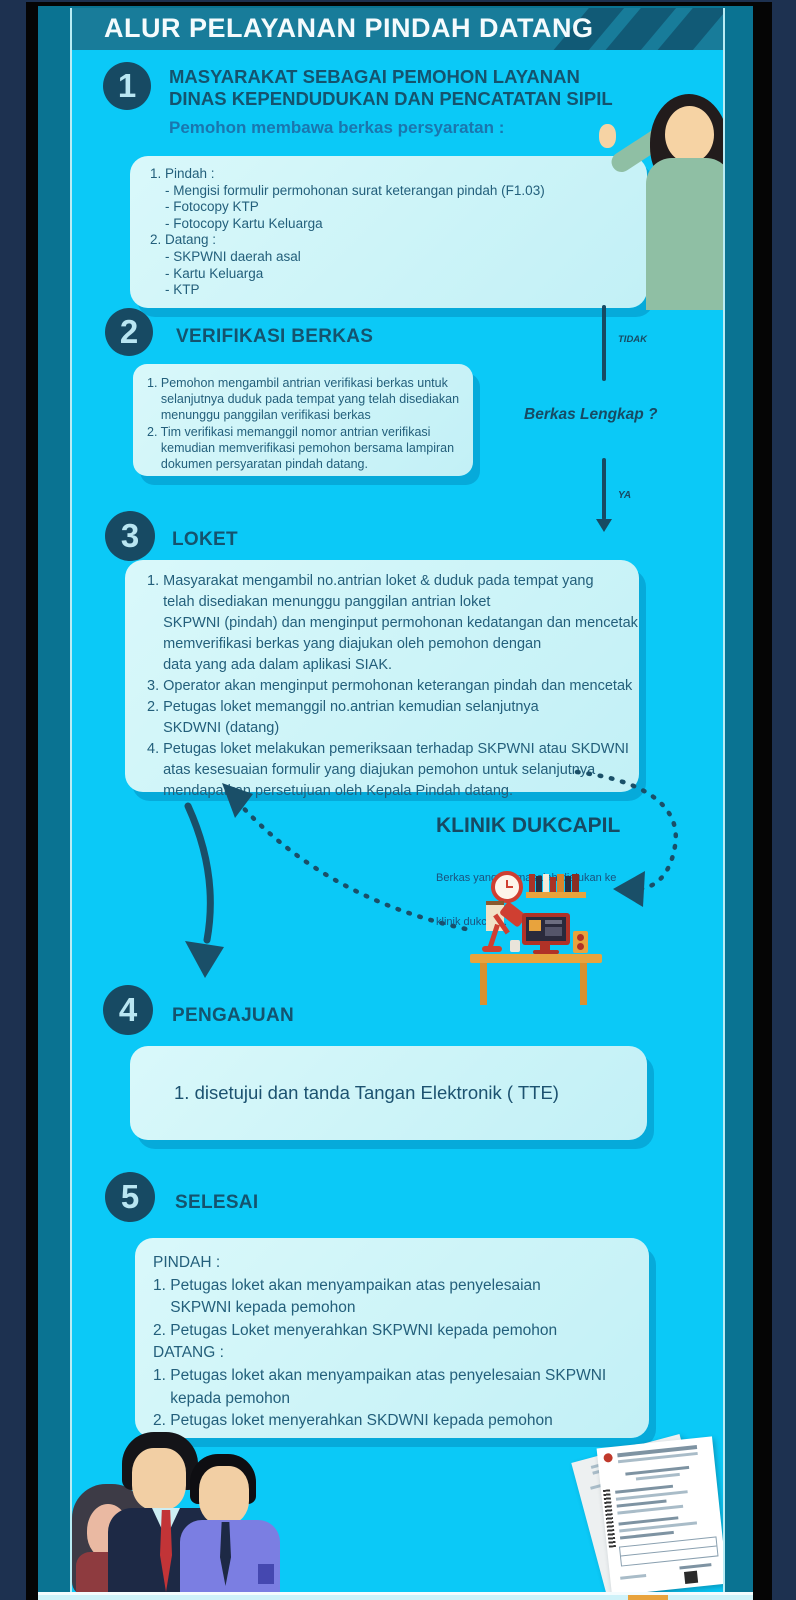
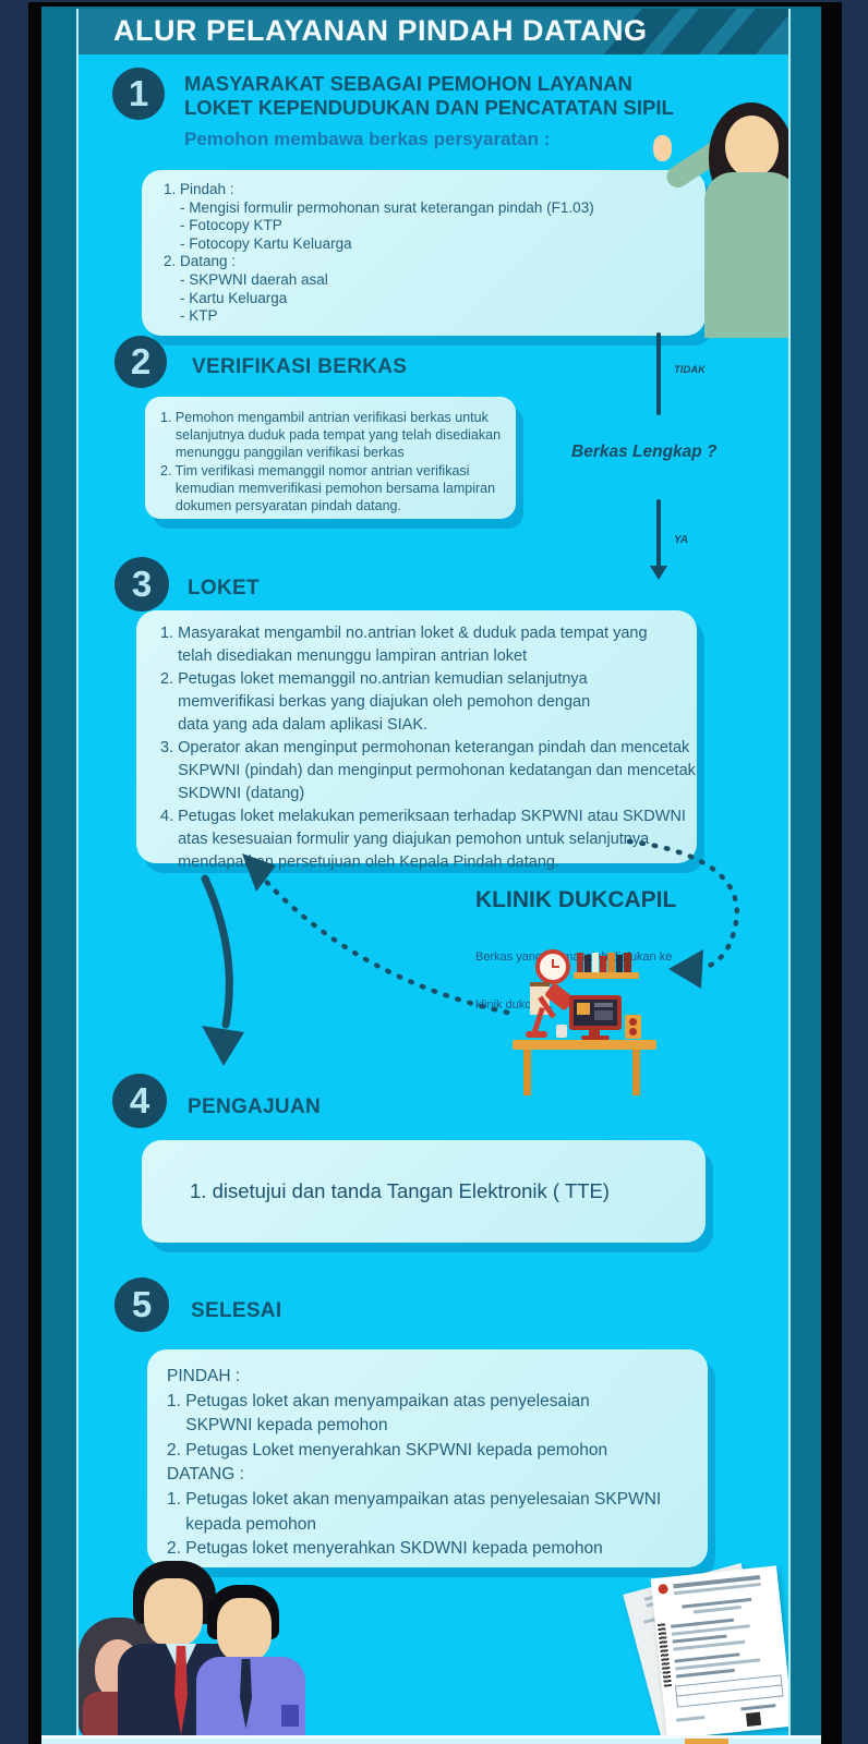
  ALUR PELAYANAN PINDAH DATANG
  1
  MASYARAKAT SEBAGAI PEMOHON LAYANAN
- DINAS KEPENDUDUKAN DAN PENCATATAN SIPIL
+ LOKET KEPENDUDUKAN DAN PENCATATAN SIPIL
  Pemohon membawa berkas persyaratan :
  1. Pindah :
  - Mengisi formulir permohonan surat keterangan pindah (F1.03)
  - Fotocopy KTP
  - Fotocopy Kartu Keluarga
  2. Datang :
  - SKPWNI daerah asal
  - Kartu Keluarga
  - KTP
  2
  VERIFIKASI BERKAS
  1. Pemohon mengambil antrian verifikasi berkas untuk
  selanjutnya duduk pada tempat yang telah disediakan
  menunggu panggilan verifikasi berkas
  2. Tim verifikasi memanggil nomor antrian verifikasi
  kemudian memverifikasi pemohon bersama lampiran
  dokumen persyaratan pindah datang.
  TIDAK
  Berkas Lengkap ?
  YA
  3
  LOKET
  1. Masyarakat mengambil no.antrian loket & duduk pada tempat yang
- telah disediakan menunggu panggilan antrian loket
+ telah disediakan menunggu lampiran antrian loket
- SKPWNI (pindah) dan menginput permohonan kedatangan dan mencetak
+ 2. Petugas loket memanggil no.antrian kemudian selanjutnya
  memverifikasi berkas yang diajukan oleh pemohon dengan
  data yang ada dalam aplikasi SIAK.
  3. Operator akan menginput permohonan keterangan pindah dan mencetak
- 2. Petugas loket memanggil no.antrian kemudian selanjutnya
+ SKPWNI (pindah) dan menginput permohonan kedatangan dan mencetak
  SKDWNI (datang)
  4. Petugas loket melakukan pemeriksaan terhadap SKPWNI atau SKDWNI
  atas kesesuaian formulir yang diajukan pemohon untuk selanjutnya
  mendapan persetujuan oleh Kepala Pindah datang.
  KLINIK DUKCAPIL
  klinik dukc.
  4
  PENGAJUAN
  1. disetujui dan tanda Tangan Elektronik ( TTE)
  5
  SELESAI
  PINDAH :
  1. Petugas loket akan menyampaikan atas penyelesaian
  SKPWNI kepada pemohon
  2. Petugas Loket menyerahkan SKPWNI kepada pemohon
  DATANG :
  1. Petugas loket akan menyampaikan atas penyelesaian SKPWNI
  kepada pemohon
  2. Petugas loket menyerahkan SKDWNI kepada pemohon
